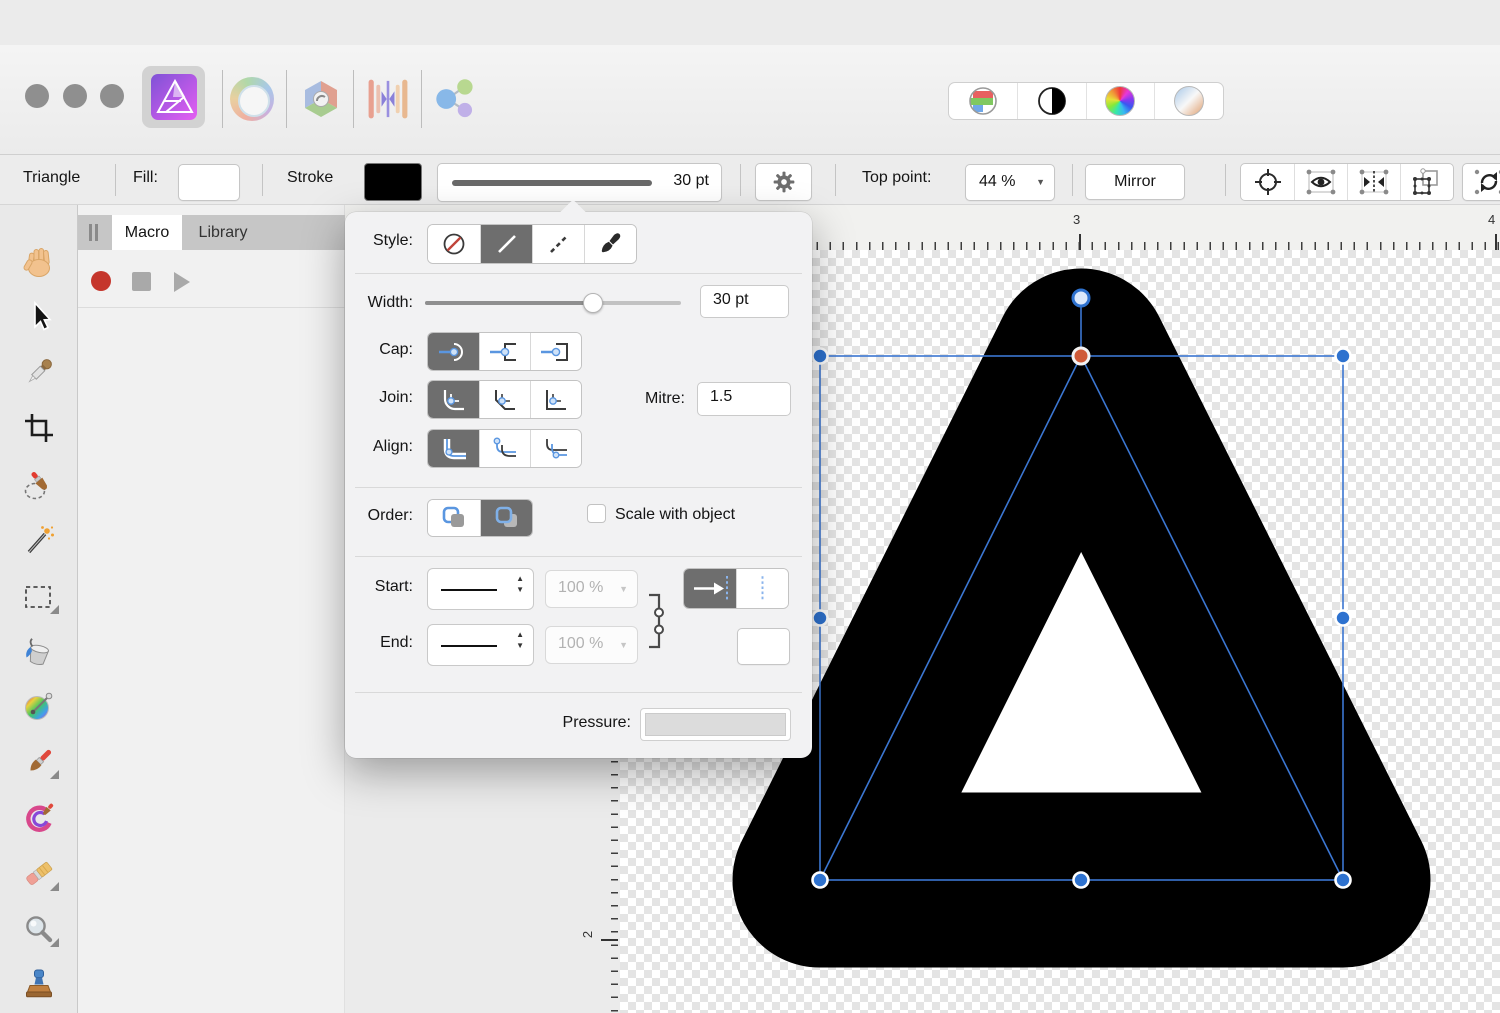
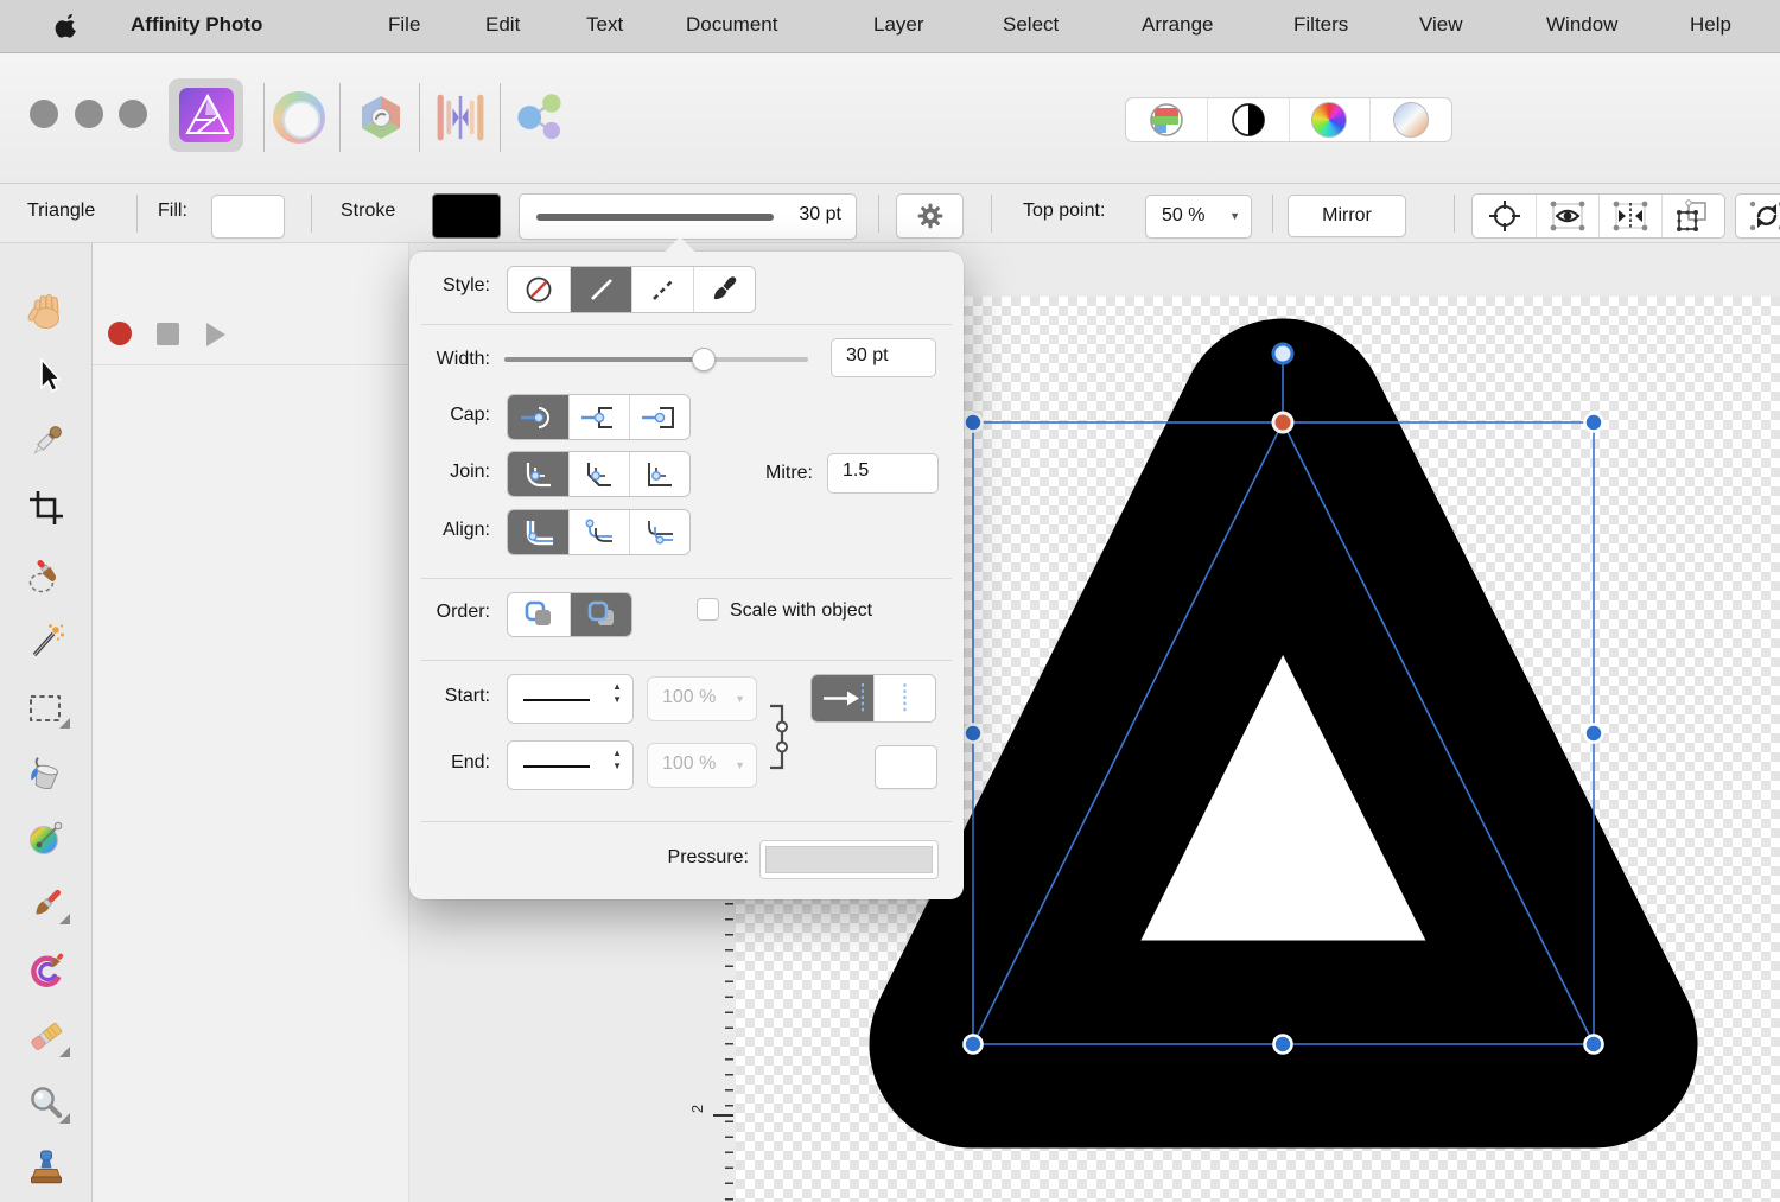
+ Affinity Photo
+ File
+ Edit
+ Text
+ Document
+ Layer
+ Select
+ Arrange
+ Filters
+ View
+ Window
+ Help
  Triangle
  Fill:
  Stroke
  30 pt
  Top point:
- 44 %
+ 50 %
  ▼
  Mirror
- 3
- 4
- Macro
- Library
  Style:
  Width:
  30 pt
  Cap:
  Join:
  Mitre:
  1.5
  Align:
  Order:
  Scale with object
  Start:
  ▲
  ▼
  100 %
  ▼
  End:
  ▲
  ▼
  100 %
  ▼
  Pressure:
